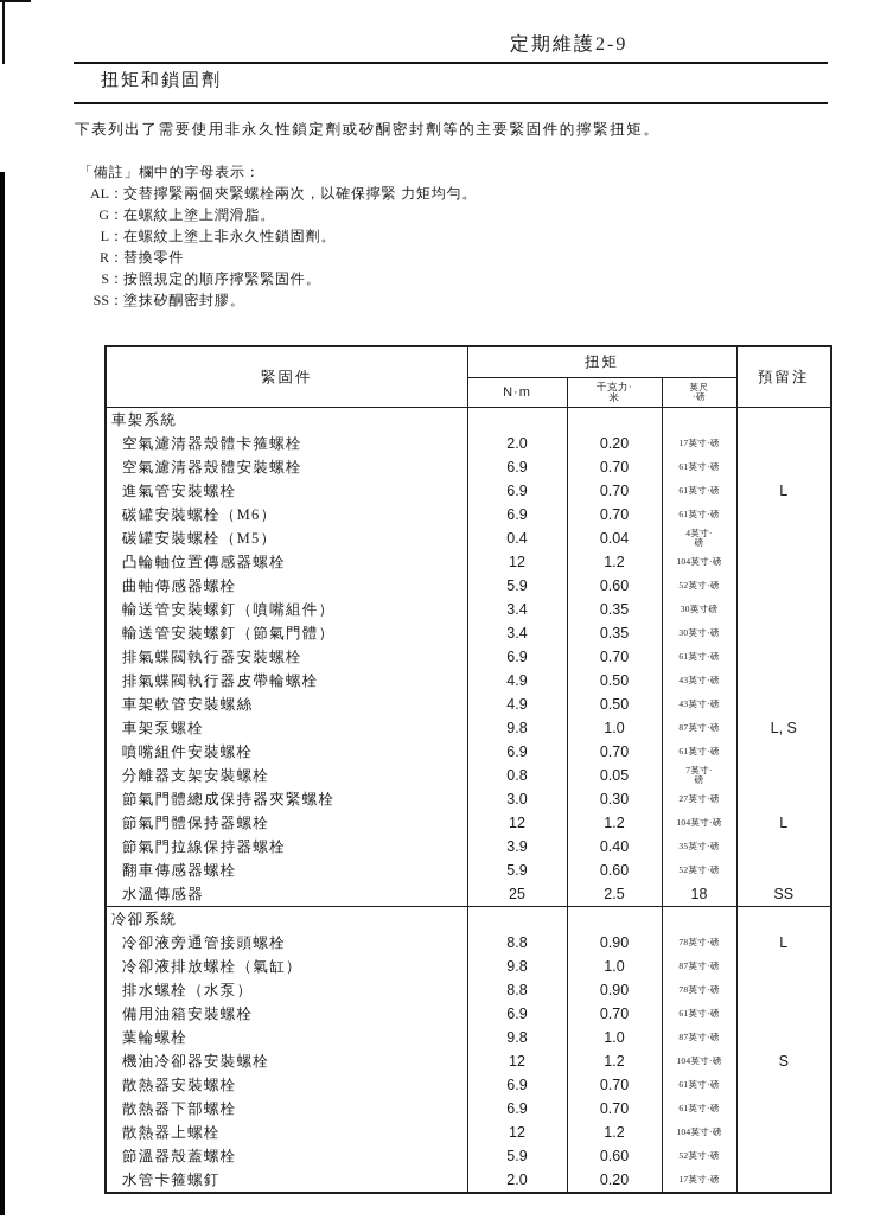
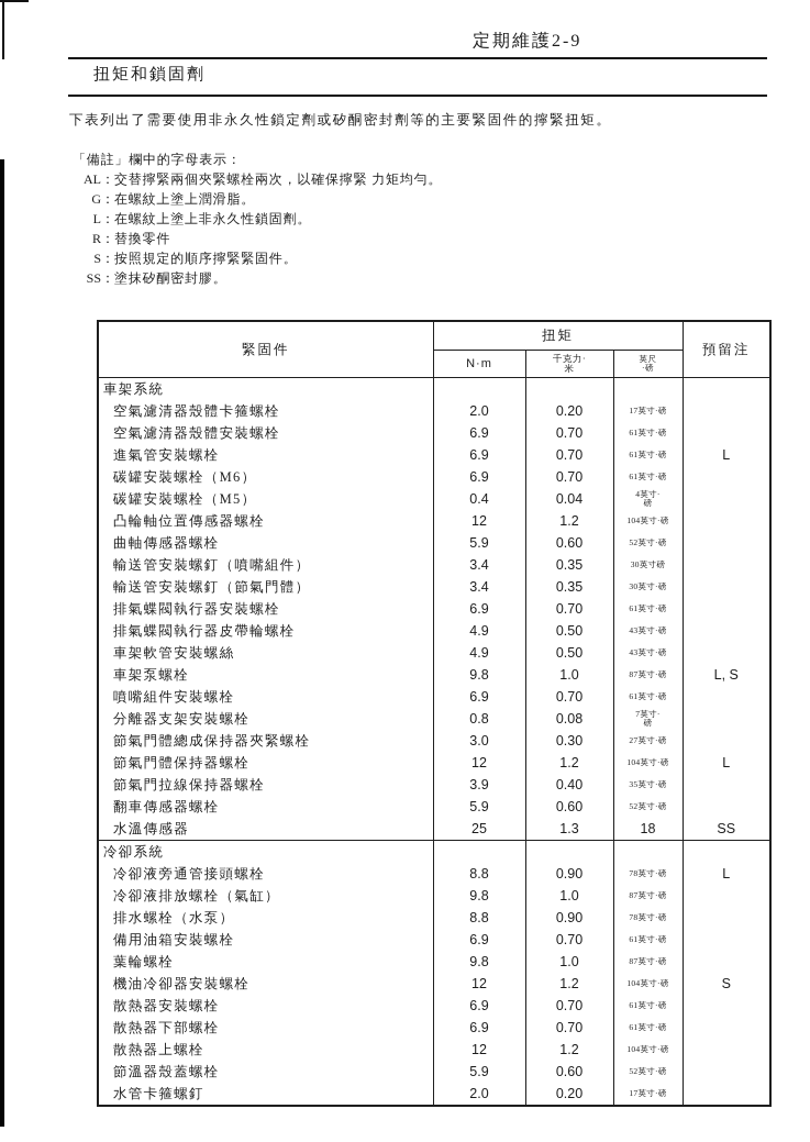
  定期維護2-9
  扭矩和鎖固劑
  下表列出了需要使用非永久性鎖定劑或矽酮密封劑等的主要緊固件的擰緊扭矩。
  「備註」欄中的字母表示：
  AL：
  交替擰緊兩個夾緊螺栓兩次，以確保擰緊 力矩均勻。
  G：
  在螺紋上塗上潤滑脂。
  L：
  在螺紋上塗上非永久性鎖固劑。
  R：
  替換零件
  S：
  按照規定的順序擰緊緊固件。
  SS：
  塗抹矽酮密封膠。
  緊固件	扭矩	預留注
  N·m	千克力· 米	英尺 ·磅
  車架系統
  空氣濾清器殼體卡箍螺栓	2.0	0.20	17英寸·磅
  空氣濾清器殼體安裝螺栓	6.9	0.70	61英寸·磅
  進氣管安裝螺栓	6.9	0.70	61英寸·磅	L
  碳罐安裝螺栓（M6）	6.9	0.70	61英寸·磅
  碳罐安裝螺栓（M5）	0.4	0.04	4英寸· 磅
  凸輪軸位置傳感器螺栓	12	1.2	104英寸·磅
  曲軸傳感器螺栓	5.9	0.60	52英寸·磅
  輸送管安裝螺釘（噴嘴組件）	3.4	0.35	30英寸磅
  輸送管安裝螺釘（節氣門體）	3.4	0.35	30英寸·磅
  排氣蝶閥執行器安裝螺栓	6.9	0.70	61英寸·磅
  排氣蝶閥執行器皮帶輪螺栓	4.9	0.50	43英寸·磅
  車架軟管安裝螺絲	4.9	0.50	43英寸·磅
  車架泵螺栓	9.8	1.0	87英寸·磅	L, S
  噴嘴組件安裝螺栓	6.9	0.70	61英寸·磅
- 分離器支架安裝螺栓	0.8	0.05	7英寸· 磅
+ 分離器支架安裝螺栓	0.8	0.08	7英寸· 磅
  節氣門體總成保持器夾緊螺栓	3.0	0.30	27英寸·磅
  節氣門體保持器螺栓	12	1.2	104英寸·磅	L
  節氣門拉線保持器螺栓	3.9	0.40	35英寸·磅
  翻車傳感器螺栓	5.9	0.60	52英寸·磅
- 水溫傳感器	25	2.5	18	SS
+ 水溫傳感器	25	1.3	18	SS
  冷卻系統
  冷卻液旁通管接頭螺栓	8.8	0.90	78英寸·磅	L
  冷卻液排放螺栓（氣缸）	9.8	1.0	87英寸·磅
  排水螺栓（水泵）	8.8	0.90	78英寸·磅
  備用油箱安裝螺栓	6.9	0.70	61英寸·磅
  葉輪螺栓	9.8	1.0	87英寸·磅
  機油冷卻器安裝螺栓	12	1.2	104英寸·磅	S
  散熱器安裝螺栓	6.9	0.70	61英寸·磅
  散熱器下部螺栓	6.9	0.70	61英寸·磅
  散熱器上螺栓	12	1.2	104英寸·磅
  節溫器殼蓋螺栓	5.9	0.60	52英寸·磅
  水管卡箍螺釘	2.0	0.20	17英寸·磅
